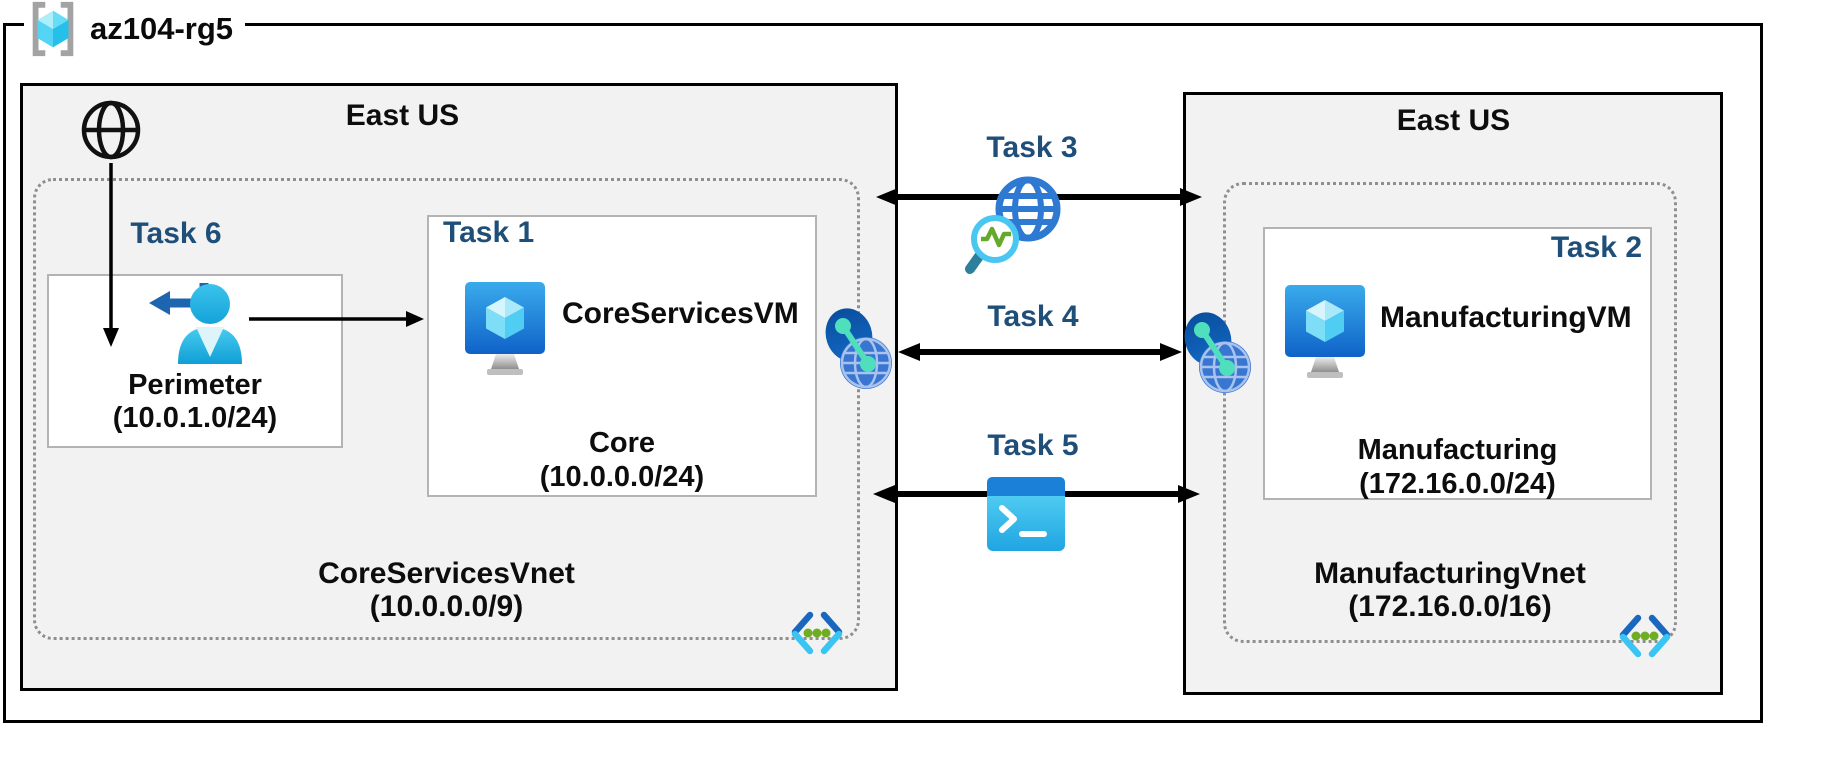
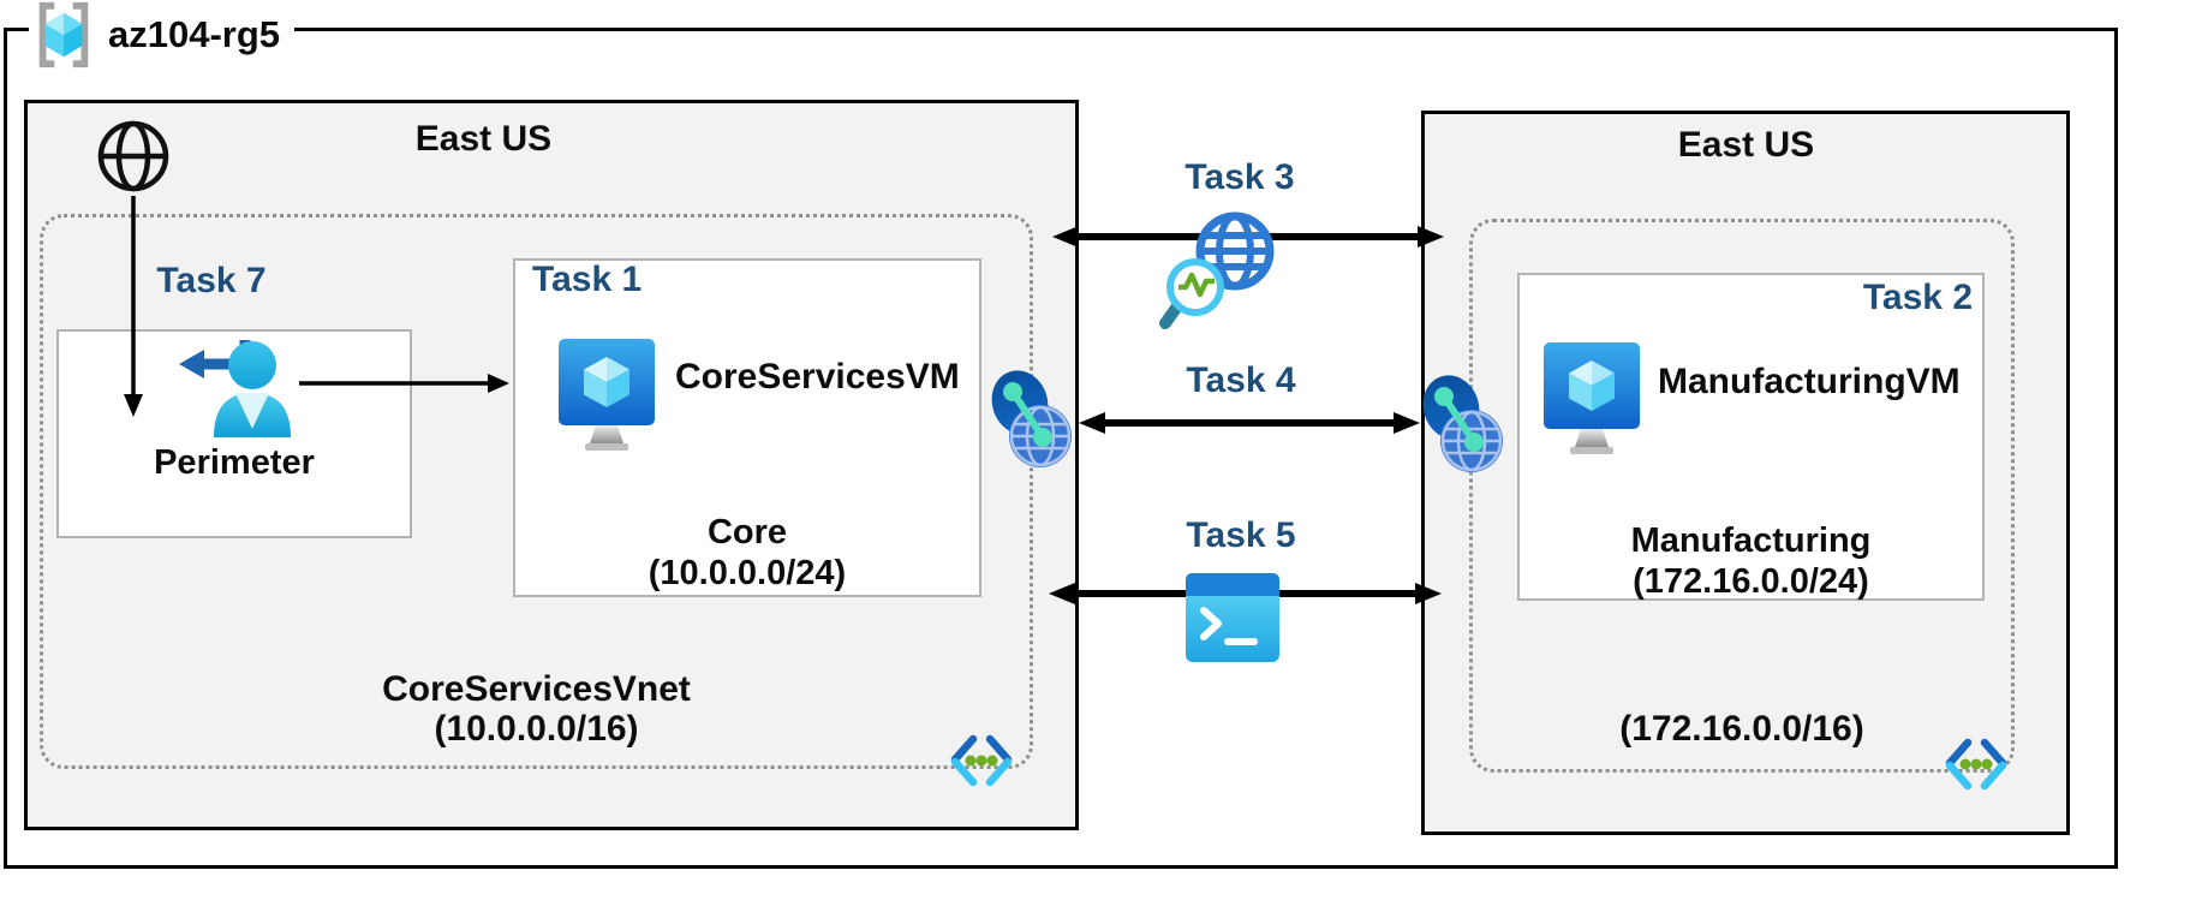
  az104-rg5
  East US
- Task 6
+ Task 7
  Perimeter
- (10.0.1.0/24)
  Task 1
  CoreServicesVM
  Core
  (10.0.0.0/24)
  CoreServicesVnet
- (10.0.0.0/9)
+ (10.0.0.0/16)
  Task 3
  Task 4
  Task 5
  East US
  Task 2
  ManufacturingVM
  Manufacturing
  (172.16.0.0/24)
- ManufacturingVnet
  (172.16.0.0/16)
